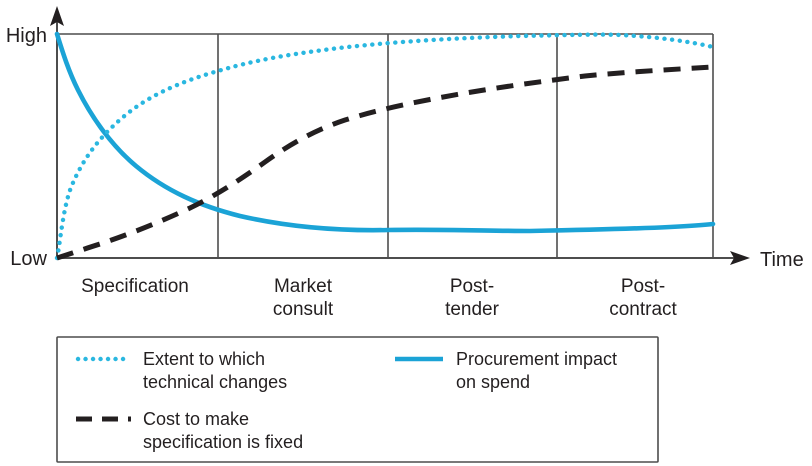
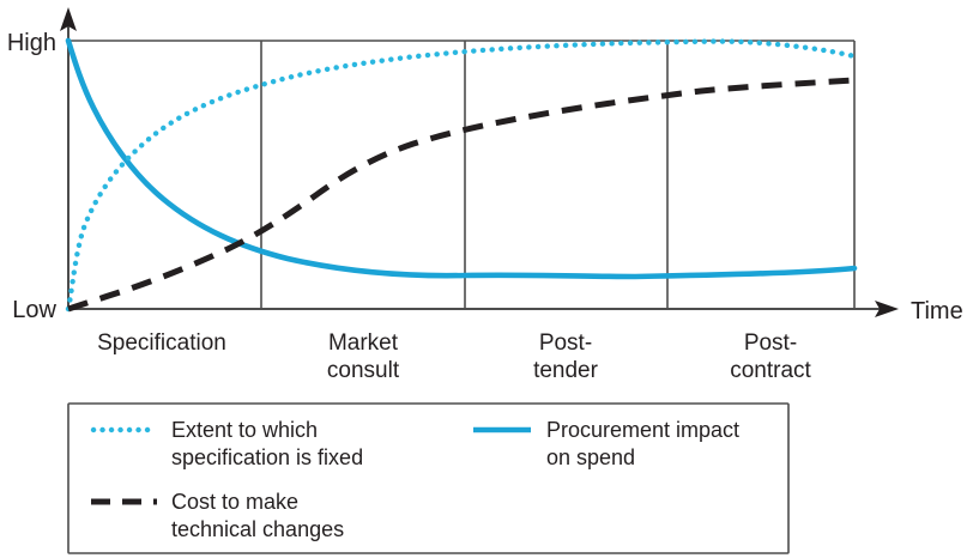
  High
  Low
  Time
  Specification
  Market
  consult
  Post-
  tender
  Post-
  contract
  Extent to which
- technical changes
+ specification is fixed
  Procurement impact
  on spend
  Cost to make
- specification is fixed
+ technical changes
